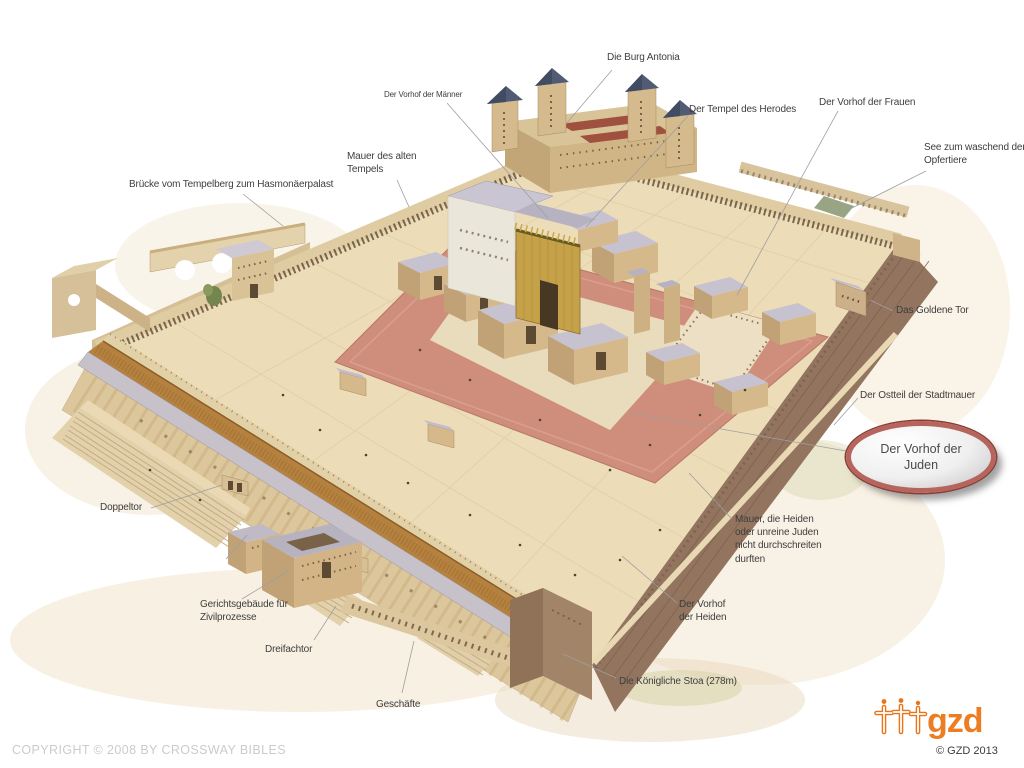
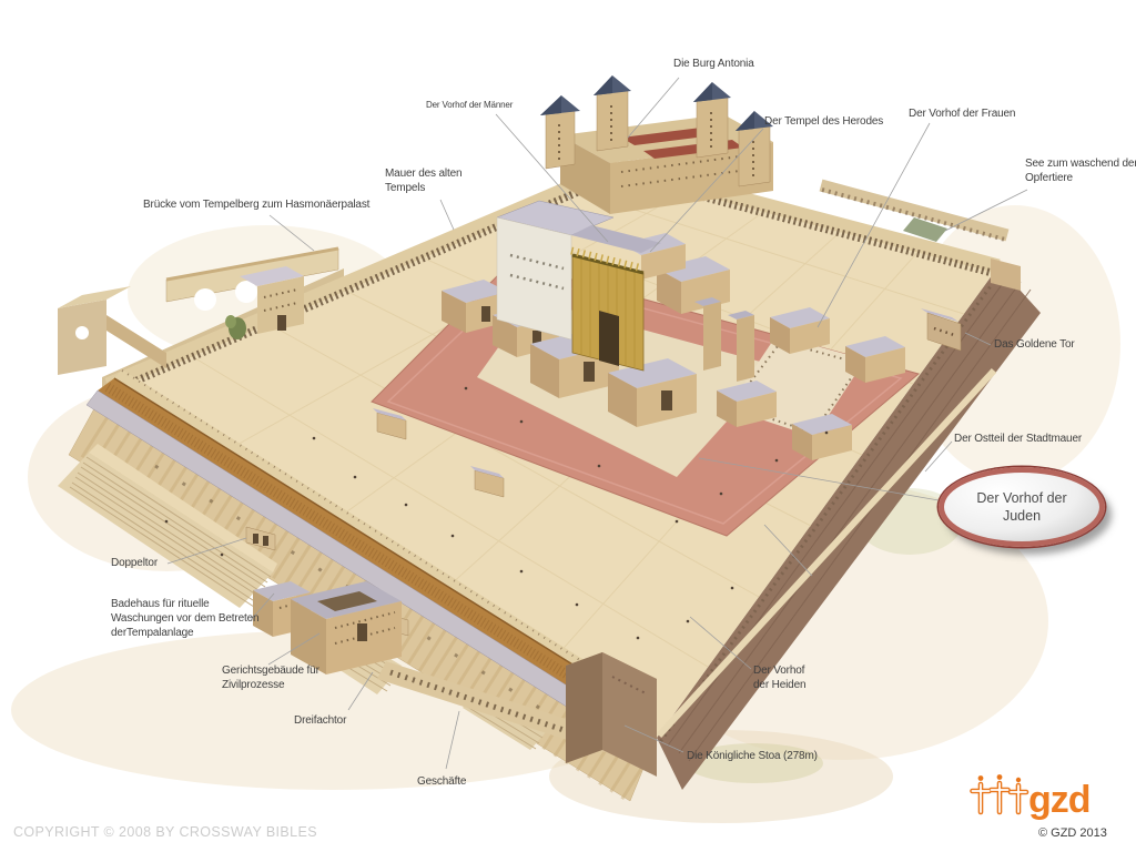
  Die Burg Antonia
  Der Vorhof der Männer
  Der Tempel des Herodes
  Der Vorhof der Frauen
  See zum waschend de
  Opfertiere
  Mauer des alten
  Tempels
  Brücke vom Tempelberg zum Hasmonäerpalast
  Das Goldene Tor
  Der Ostteil der Stadtmauer
- Mauer, die Heiden
- oder unreine Juden
- nicht durchschreiten
- durften
  Der Vorhof
  der Heiden
  Die Königliche Stoa (278m)
  Doppeltor
+ Badehaus für rituelle
+ Waschungen vor dem Betreten
+ derTempalanlage
  Gerichtsgebäude für
  Zivilprozesse
  Dreifachtor
  Geschäfte
  Der Vorhof der
  Juden
  COPYRIGHT © 2008 BY CROSSWAY BIBLES
  gzd
  © GZD 2013
